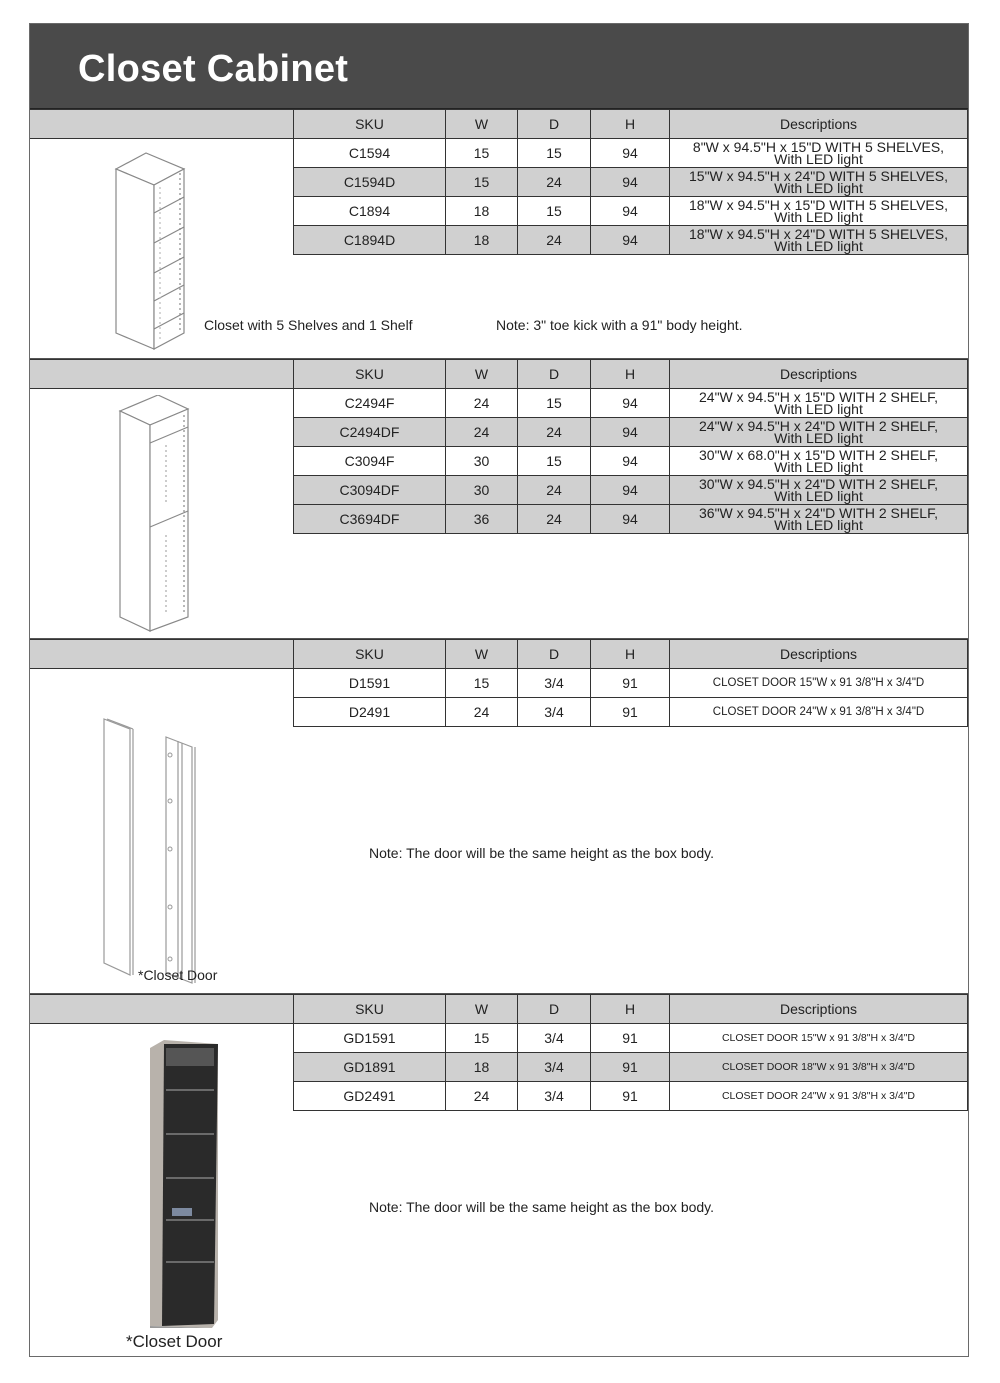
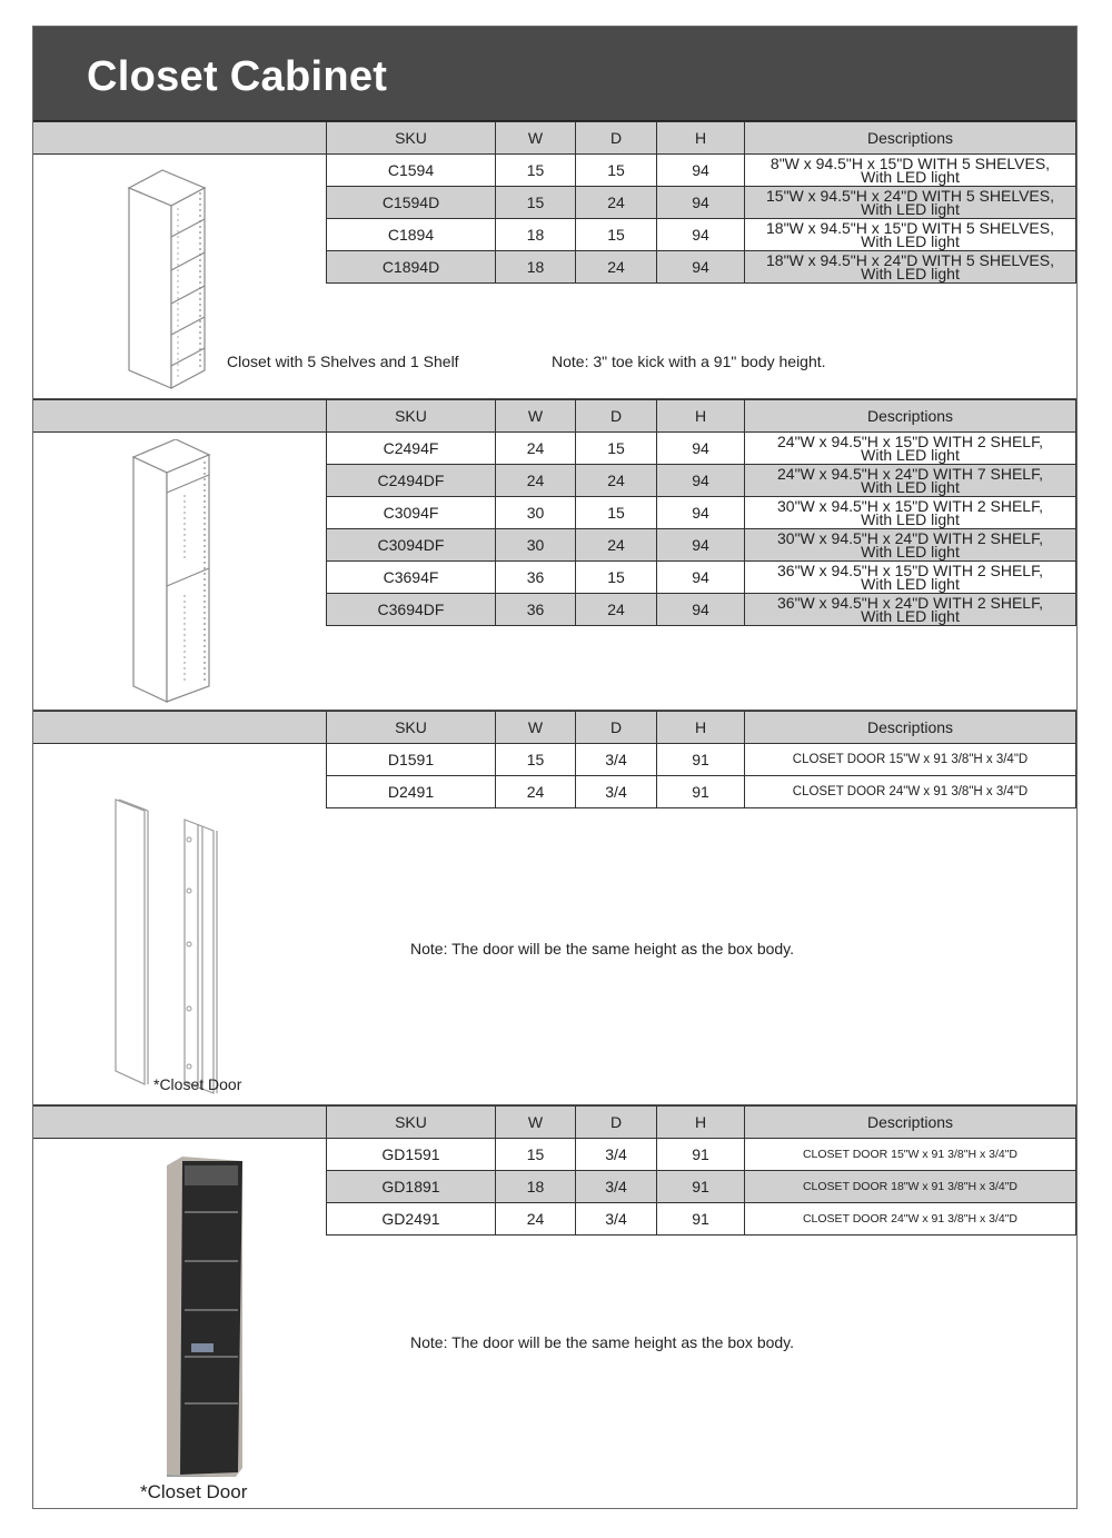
  Closet Cabinet
  Closet with 5 Shelves and 1 Shelf
  Note: 3" toe kick with a 91" body height.
  SKU	W	D	H	Descriptions
  C1594	15	15	94	8"W x 94.5"H x 15"D WITH 5 SHELVES,With LED light
  C1594D	15	24	94	15"W x 94.5"H x 24"D WITH 5 SHELVES,With LED light
  C1894	18	15	94	18"W x 94.5"H x 15"D WITH 5 SHELVES,With LED light
  C1894D	18	24	94	18"W x 94.5"H x 24"D WITH 5 SHELVES,With LED light
  SKU	W	D	H	Descriptions
  C2494F	24	15	94	24"W x 94.5"H x 15"D WITH 2 SHELF,With LED light
- C2494DF	24	24	94	24"W x 94.5"H x 24"D WITH 2 SHELF,With LED light
+ C2494DF	24	24	94	24"W x 94.5"H x 24"D WITH 7 SHELF,With LED light
- C3094F	30	15	94	30"W x 68.0"H x 15"D WITH 2 SHELF,With LED light
+ C3094F	30	15	94	30"W x 94.5"H x 15"D WITH 2 SHELF,With LED light
  C3094DF	30	24	94	30"W x 94.5"H x 24"D WITH 2 SHELF,With LED light
+ C3694F	36	15	94	36"W x 94.5"H x 15"D WITH 2 SHELF,With LED light
  C3694DF	36	24	94	36"W x 94.5"H x 24"D WITH 2 SHELF,With LED light
  *Closet Door
  Note: The door will be the same height as the box body.
  SKU	W	D	H	Descriptions
  D1591	15	3/4	91	CLOSET DOOR 15"W x 91 3/8"H x 3/4"D
  D2491	24	3/4	91	CLOSET DOOR 24"W x 91 3/8"H x 3/4"D
  *Closet Door
  Note: The door will be the same height as the box body.
  SKU	W	D	H	Descriptions
  GD1591	15	3/4	91	CLOSET DOOR 15"W x 91 3/8"H x 3/4"D
  GD1891	18	3/4	91	CLOSET DOOR 18"W x 91 3/8"H x 3/4"D
  GD2491	24	3/4	91	CLOSET DOOR 24"W x 91 3/8"H x 3/4"D
